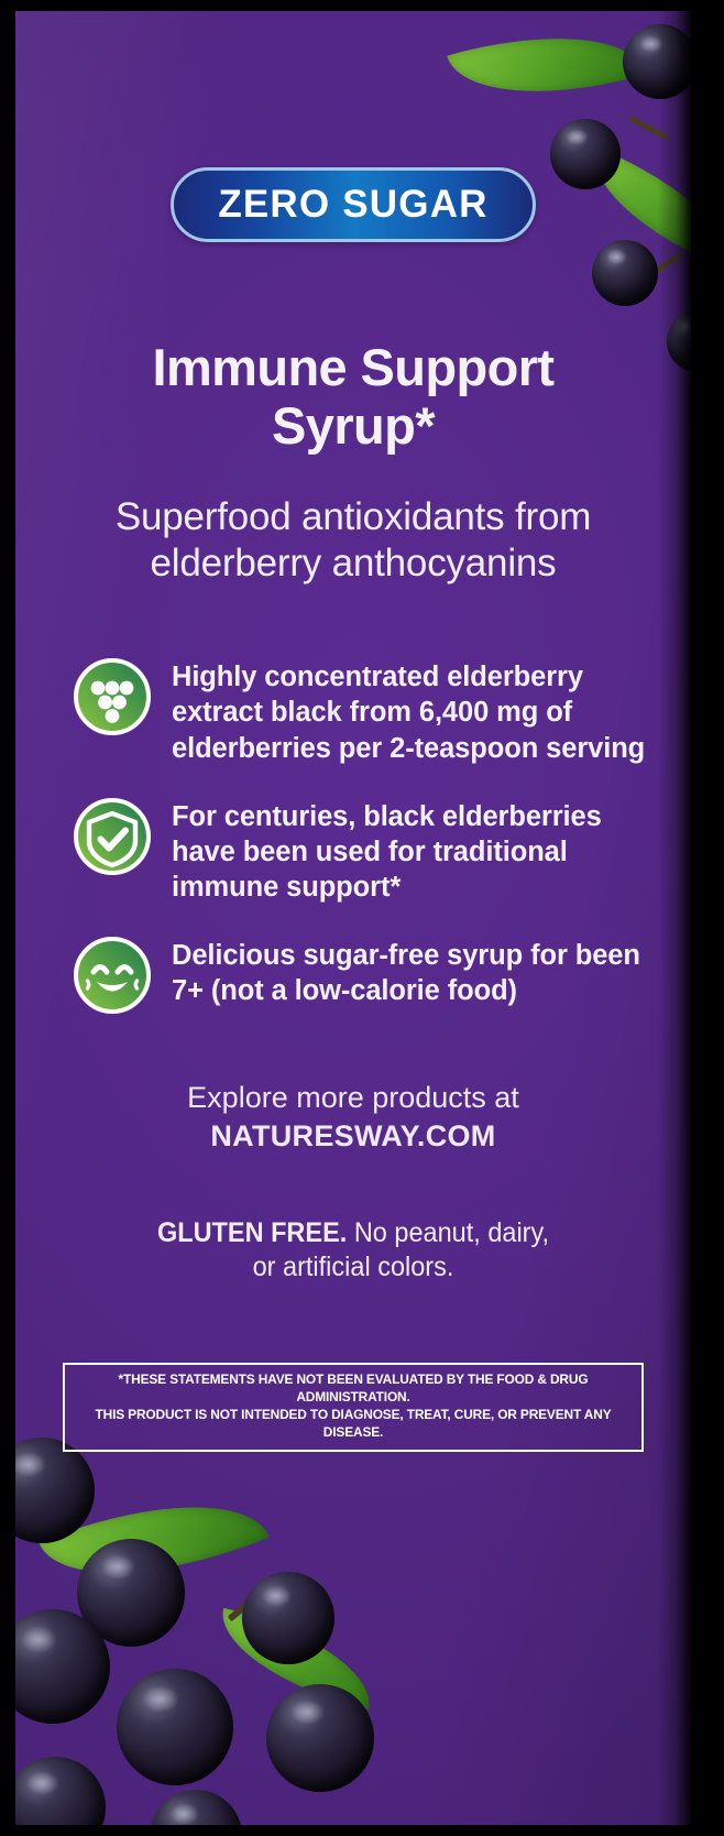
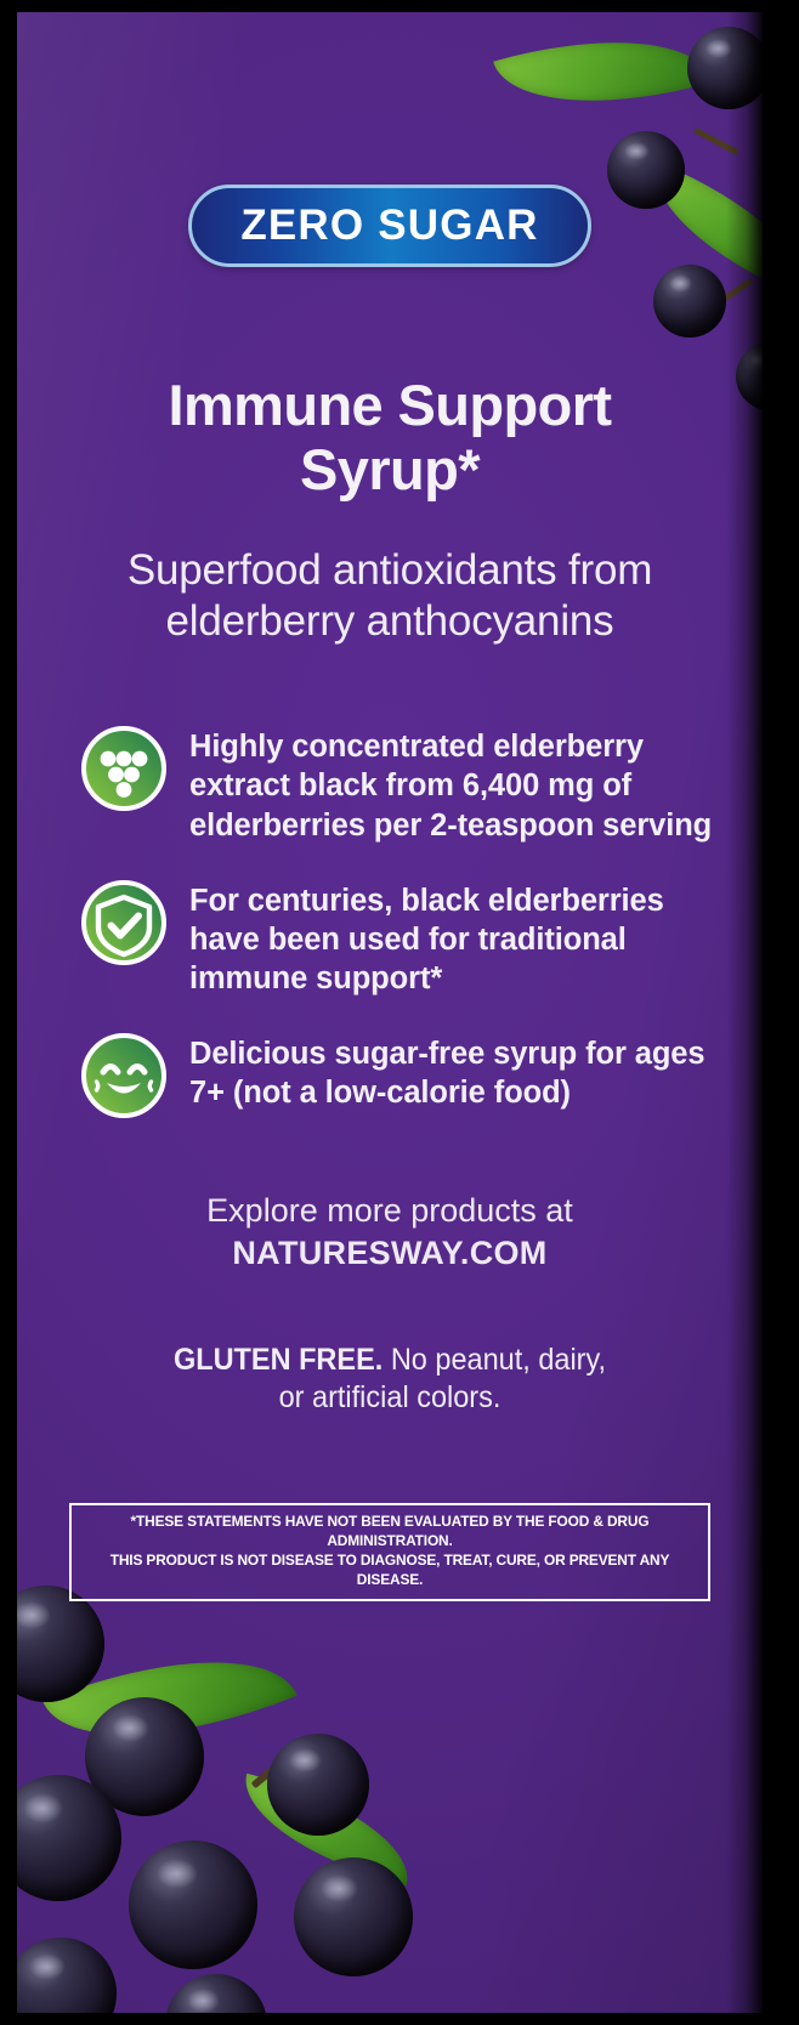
  ZERO SUGAR
  Immune Support
  Syrup*
  Superfood antioxidants from
  elderberry anthocyanins
  Highly concentrated elderberry extract black from 6,400 mg of elderberries per 2-teaspoon serving
  For centuries, black elderberries have been used for traditional immune support*
- Delicious sugar-free syrup for been 7+ (not a low-calorie food)
+ Delicious sugar-free syrup for ages 7+ (not a low-calorie food)
  Explore more products at
  NATURESWAY.COM
  GLUTEN FREE. No peanut, dairy,
  or artificial colors.
  *THESE STATEMENTS HAVE NOT BEEN EVALUATED BY THE FOOD & DRUG ADMINISTRATION.
- THIS PRODUCT IS NOT INTENDED TO DIAGNOSE, TREAT, CURE, OR PREVENT ANY DISEASE.
+ THIS PRODUCT IS NOT DISEASE TO DIAGNOSE, TREAT, CURE, OR PREVENT ANY DISEASE.
